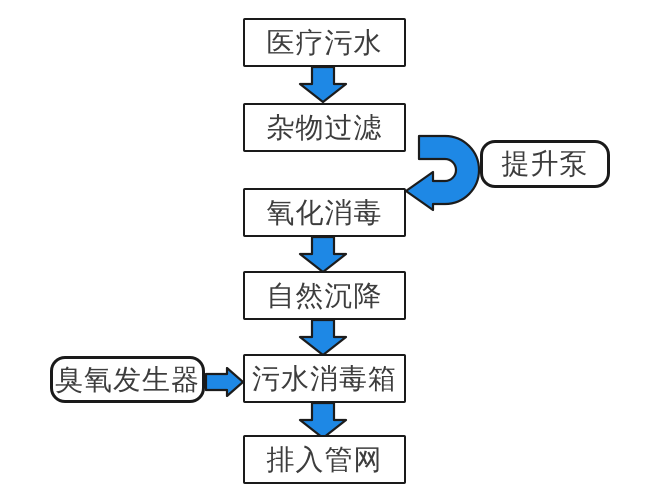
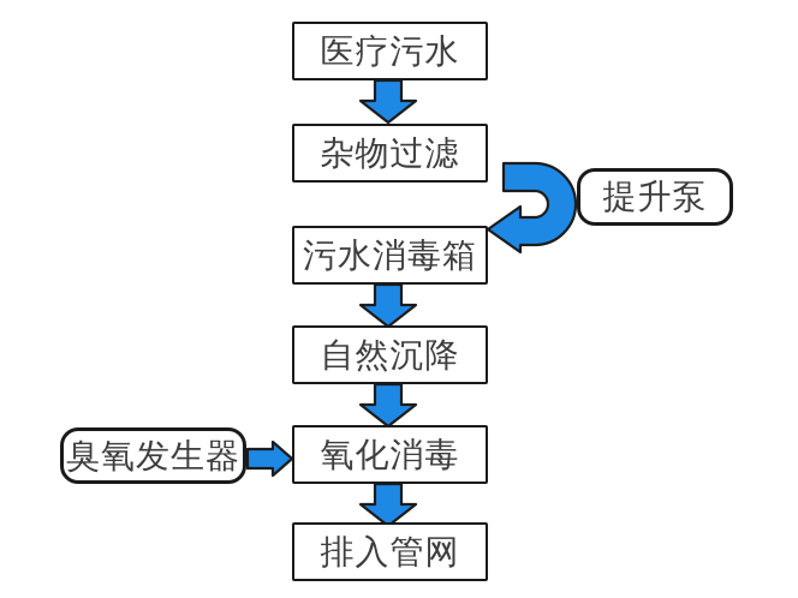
  医疗污水
  杂物过滤
- 氧化消毒
+ 污水消毒箱
  自然沉降
- 污水消毒箱
+ 氧化消毒
  排入管网
  提升泵
  臭氧发生器
